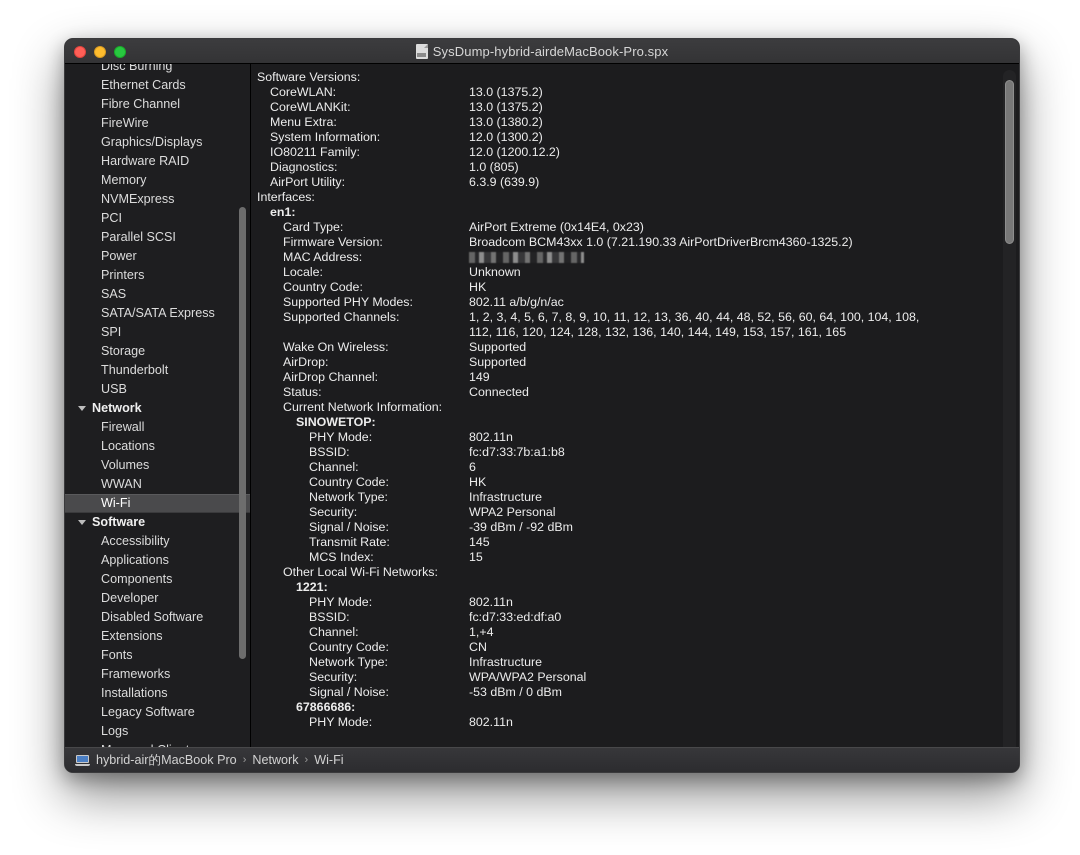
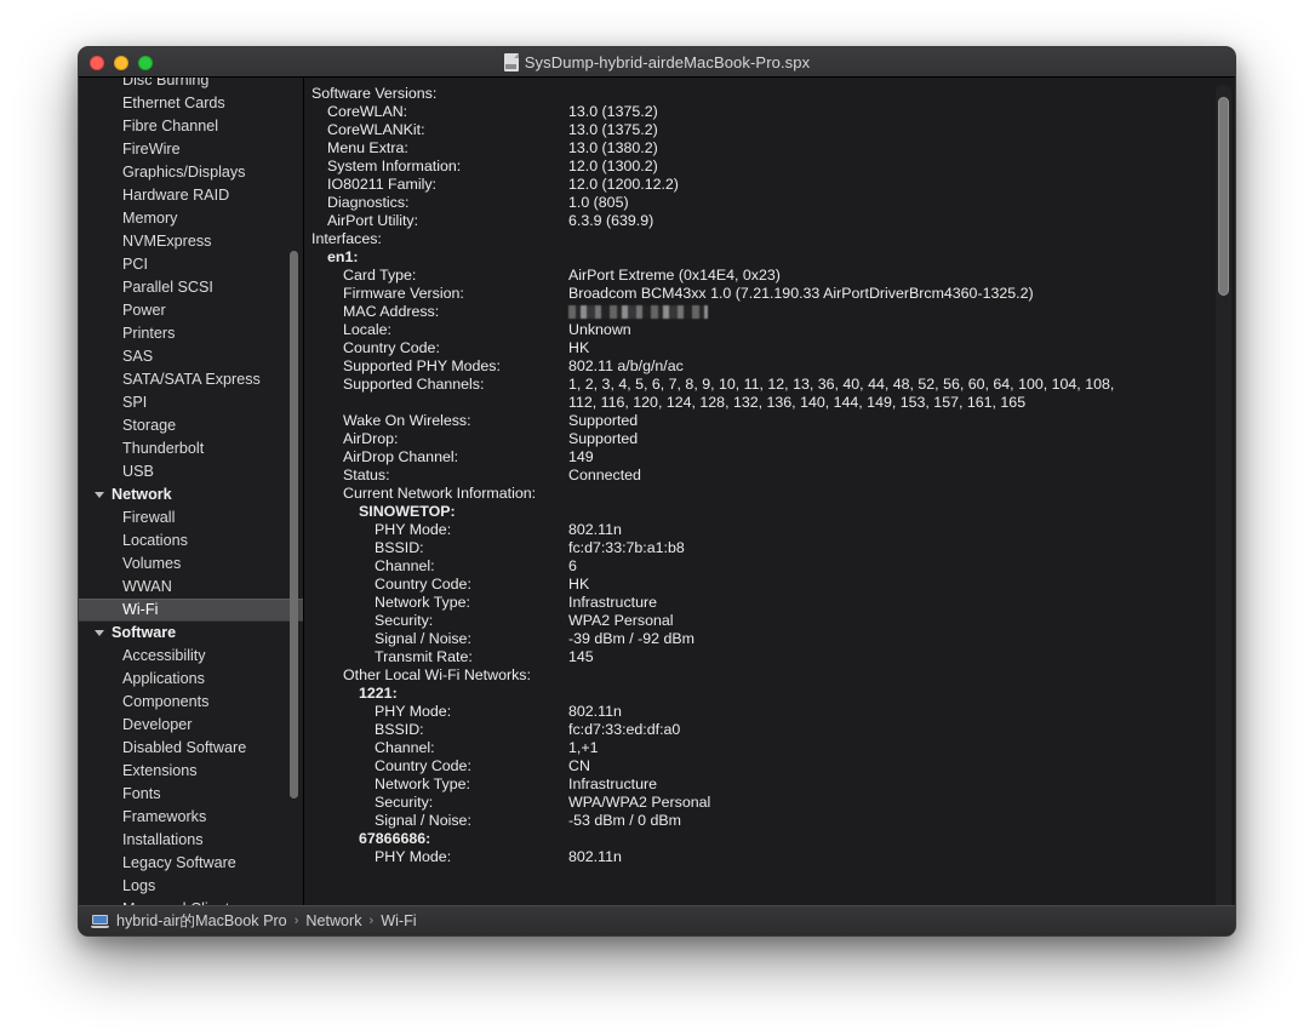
  SysDump-hybrid-airdeMacBook-Pro.spx
  Disc Burning
  Ethernet Cards
  Fibre Channel
  FireWire
  Graphics/Displays
  Hardware RAID
  Memory
  NVMExpress
  PCI
  Parallel SCSI
  Power
  Printers
  SAS
  SATA/SATA Express
  SPI
  Storage
  Thunderbolt
  USB
  Network
  Firewall
  Locations
  Volumes
  WWAN
  Wi-Fi
  Software
  Accessibility
  Applications
  Components
  Developer
  Disabled Software
  Extensions
  Fonts
  Frameworks
  Installations
  Legacy Software
  Logs
  Software Versions:
  CoreWLAN:
  13.0 (1375.2)
  CoreWLANKit:
  13.0 (1375.2)
  Menu Extra:
  13.0 (1380.2)
  System Information:
  12.0 (1300.2)
  IO80211 Family:
  12.0 (1200.12.2)
  Diagnostics:
  1.0 (805)
  AirPort Utility:
  6.3.9 (639.9)
  Interfaces:
  en1:
  Card Type:
  AirPort Extreme (0x14E4, 0x23)
  Firmware Version:
  Broadcom BCM43xx 1.0 (7.21.190.33 AirPortDriverBrcm4360-1325.2)
  MAC Address:
  Locale:
  Unknown
  Country Code:
  HK
  Supported PHY Modes:
  802.11 a/b/g/n/ac
  Supported Channels:
  1, 2, 3, 4, 5, 6, 7, 8, 9, 10, 11, 12, 13, 36, 40, 44, 48, 52, 56, 60, 64, 100, 104, 108,
  112, 116, 120, 124, 128, 132, 136, 140, 144, 149, 153, 157, 161, 165
  Wake On Wireless:
  Supported
  AirDrop:
  Supported
  AirDrop Channel:
  149
  Status:
  Connected
  Current Network Information:
  SINOWETOP:
  PHY Mode:
  802.11n
  BSSID:
  fc:d7:33:7b:a1:b8
  Channel:
  6
  Country Code:
  HK
  Network Type:
  Infrastructure
  Security:
  WPA2 Personal
  Signal / Noise:
  -39 dBm / -92 dBm
  Transmit Rate:
  145
- MCS Index:
- 15
  Other Local Wi-Fi Networks:
  1221:
  PHY Mode:
  802.11n
  BSSID:
  fc:d7:33:ed:df:a0
  Channel:
- 1,+4
+ 1,+1
  Country Code:
  CN
  Network Type:
  Infrastructure
  Security:
  WPA/WPA2 Personal
  Signal / Noise:
  -53 dBm / 0 dBm
  67866686:
  PHY Mode:
  802.11n
  hybrid-air的MacBook Pro
  ›
  Network
  ›
  Wi-Fi
